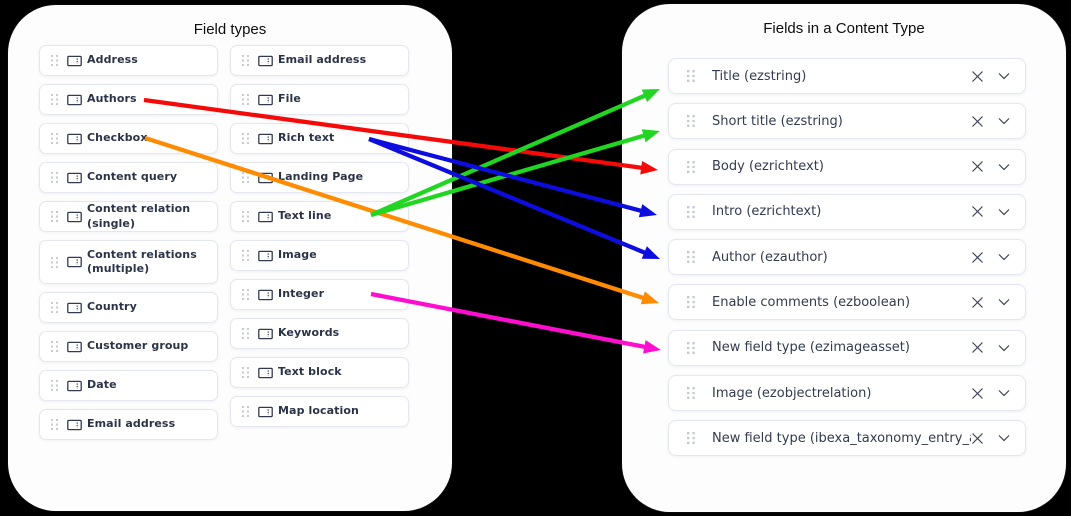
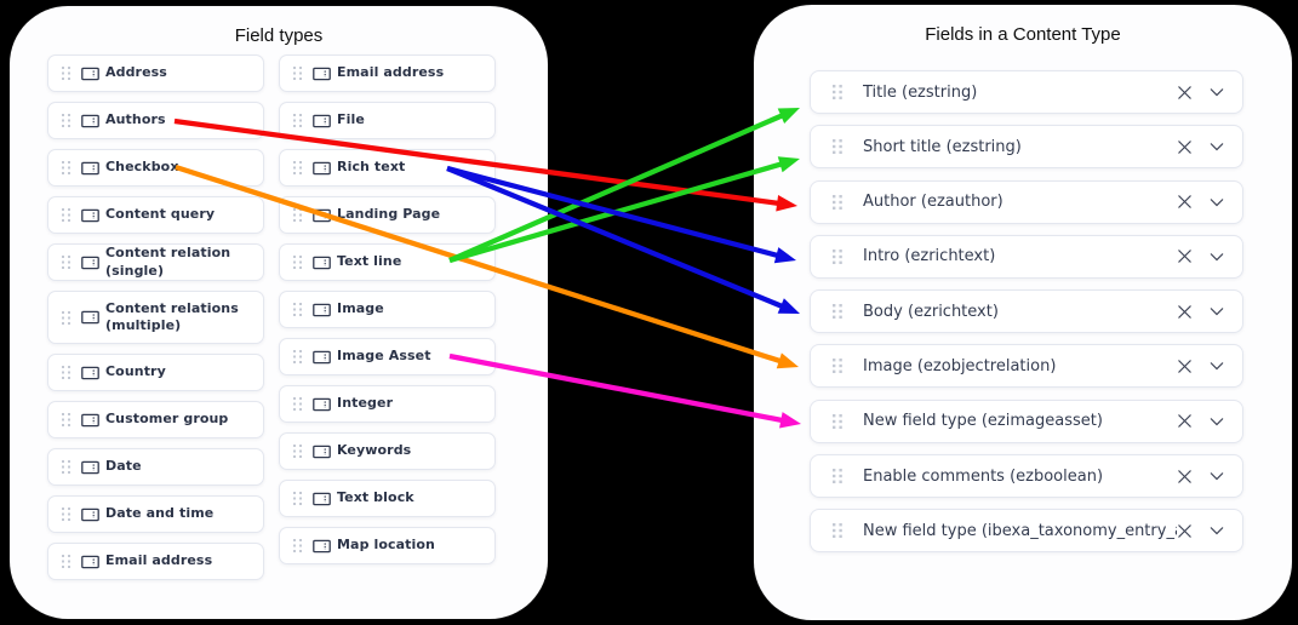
  Field types
  Address
  Authors
  Checkbox
  Content query
  Content relation (single)
  Content relations (multiple)
  Country
  Customer group
  Date
+ Date and time
  Email address
  Email address
  File
  Rich text
  Landing Page
  Text line
  Image
+ Image Asset
  Integer
  Keywords
  Text block
  Map location
  Fields in a Content Type
  Title (ezstring)
  Short title (ezstring)
- Body (ezrichtext)
+ Author (ezauthor)
  Intro (ezrichtext)
- Author (ezauthor)
+ Body (ezrichtext)
- Enable comments (ezboolean)
+ Image (ezobjectrelation)
  New field type (ezimageasset)
- Image (ezobjectrelation)
+ Enable comments (ezboolean)
  New field type (ibexa_taxonomy_entry_
